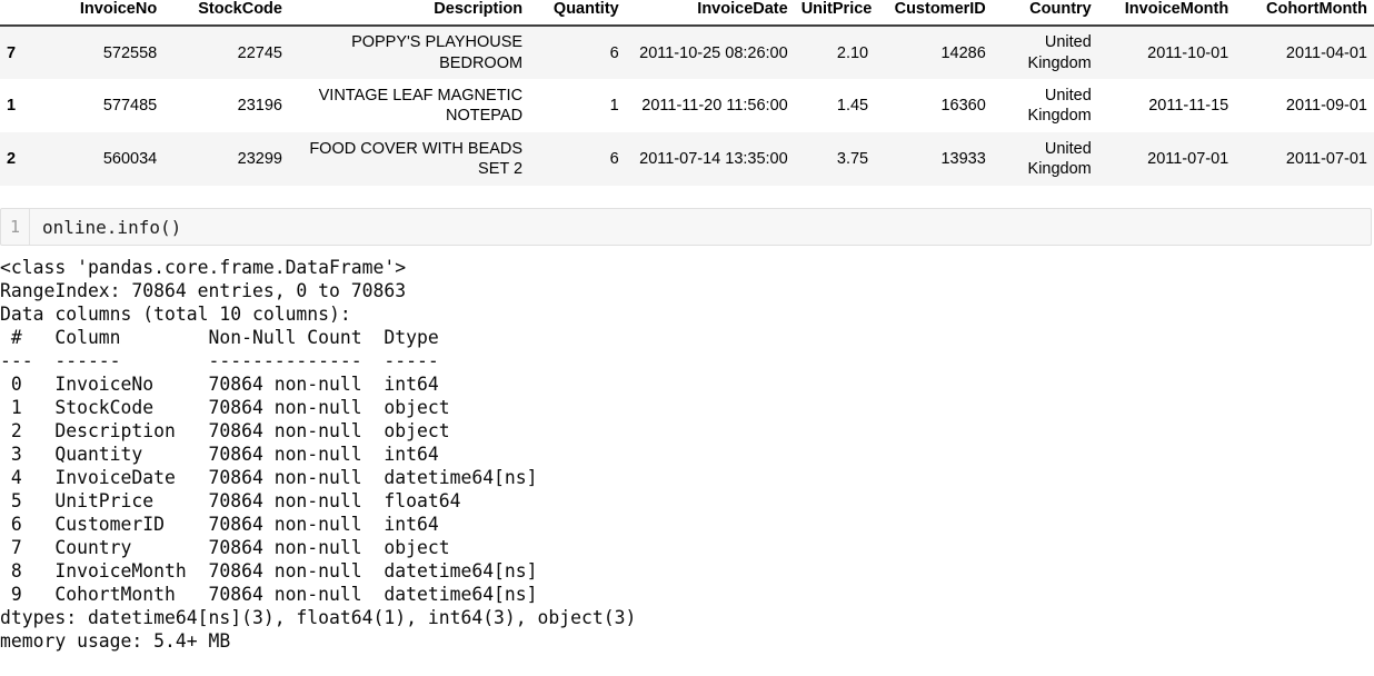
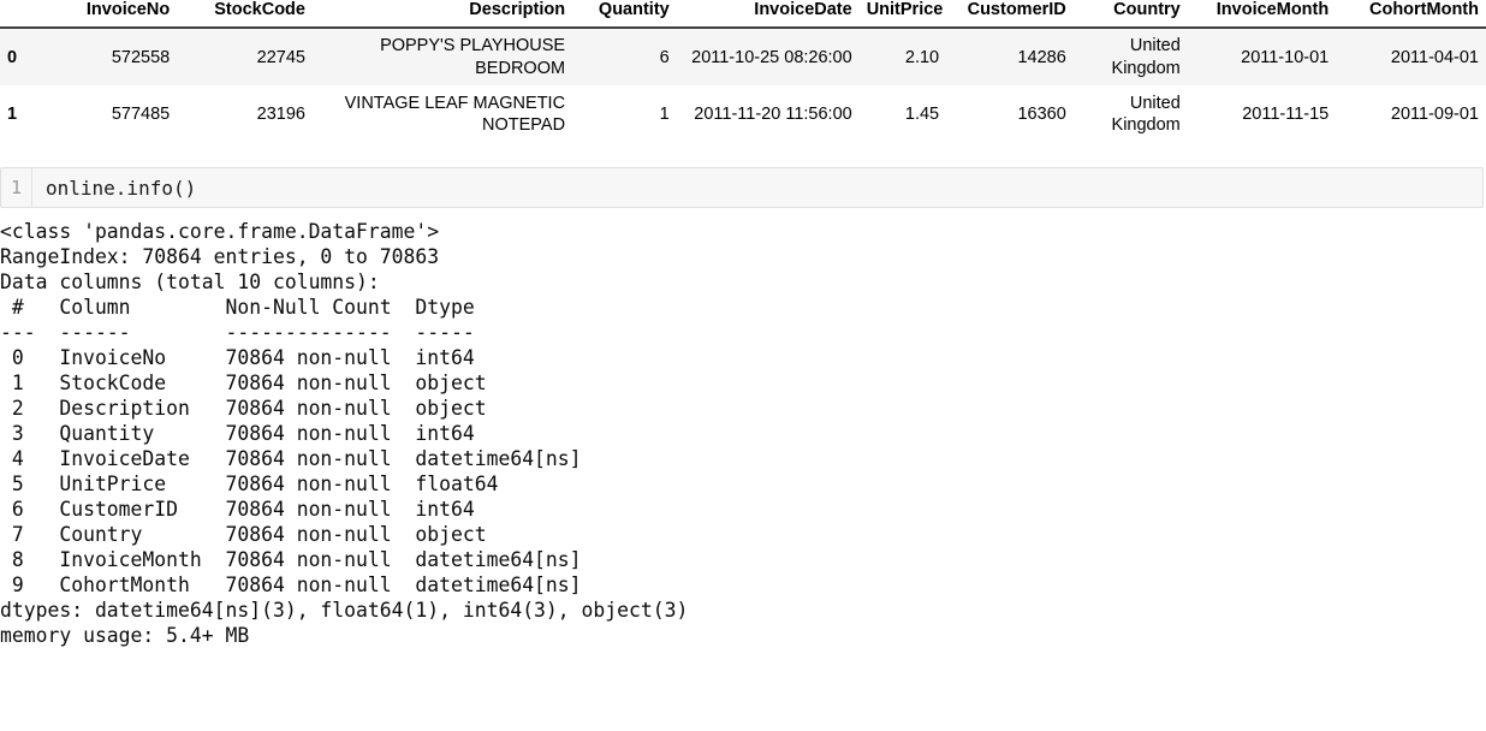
  	InvoiceNo	StockCode	Description	Quantity	InvoiceDate	UnitPrice	CustomerID	Country	InvoiceMonth	CohortMonth
- 7	572558	22745	POPPY'S PLAYHOUSE BEDROOM	6	2011-10-25 08:26:00	2.10	14286	United Kingdom	2011-10-01	2011-04-01
+ 0	572558	22745	POPPY'S PLAYHOUSE BEDROOM	6	2011-10-25 08:26:00	2.10	14286	United Kingdom	2011-10-01	2011-04-01
  1	577485	23196	VINTAGE LEAF MAGNETIC NOTEPAD	1	2011-11-20 11:56:00	1.45	16360	United Kingdom	2011-11-15	2011-09-01
- 2	560034	23299	FOOD COVER WITH BEADS SET 2	6	2011-07-14 13:35:00	3.75	13933	United Kingdom	2011-07-01	2011-07-01
  1
  online.info()
  <class 'pandas.core.frame.DataFrame'>
  RangeIndex: 70864 entries, 0 to 70863
  Data columns (total 10 columns):
  # Column Non-Null Count Dtype
  --- ------ -------------- -----
  0 InvoiceNo 70864 non-null int64
  1 StockCode 70864 non-null object
  2 Description 70864 non-null object
  3 Quantity 70864 non-null int64
  4 InvoiceDate 70864 non-null datetime64[ns]
  5 UnitPrice 70864 non-null float64
  6 CustomerID 70864 non-null int64
  7 Country 70864 non-null object
  8 InvoiceMonth 70864 non-null datetime64[ns]
  9 CohortMonth 70864 non-null datetime64[ns]
  dtypes: datetime64[ns](3), float64(1), int64(3), object(3)
  memory usage: 5.4+ MB
